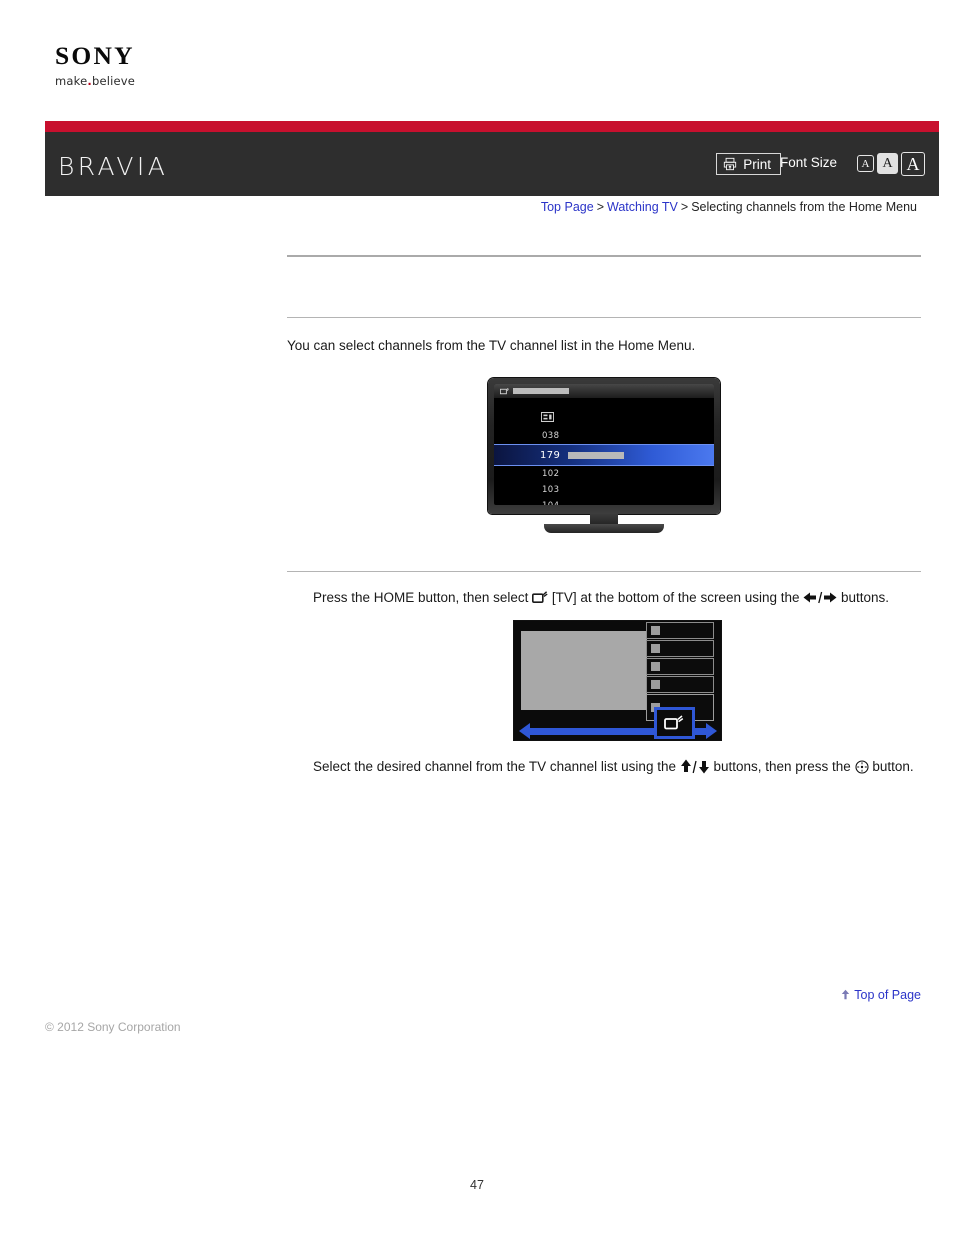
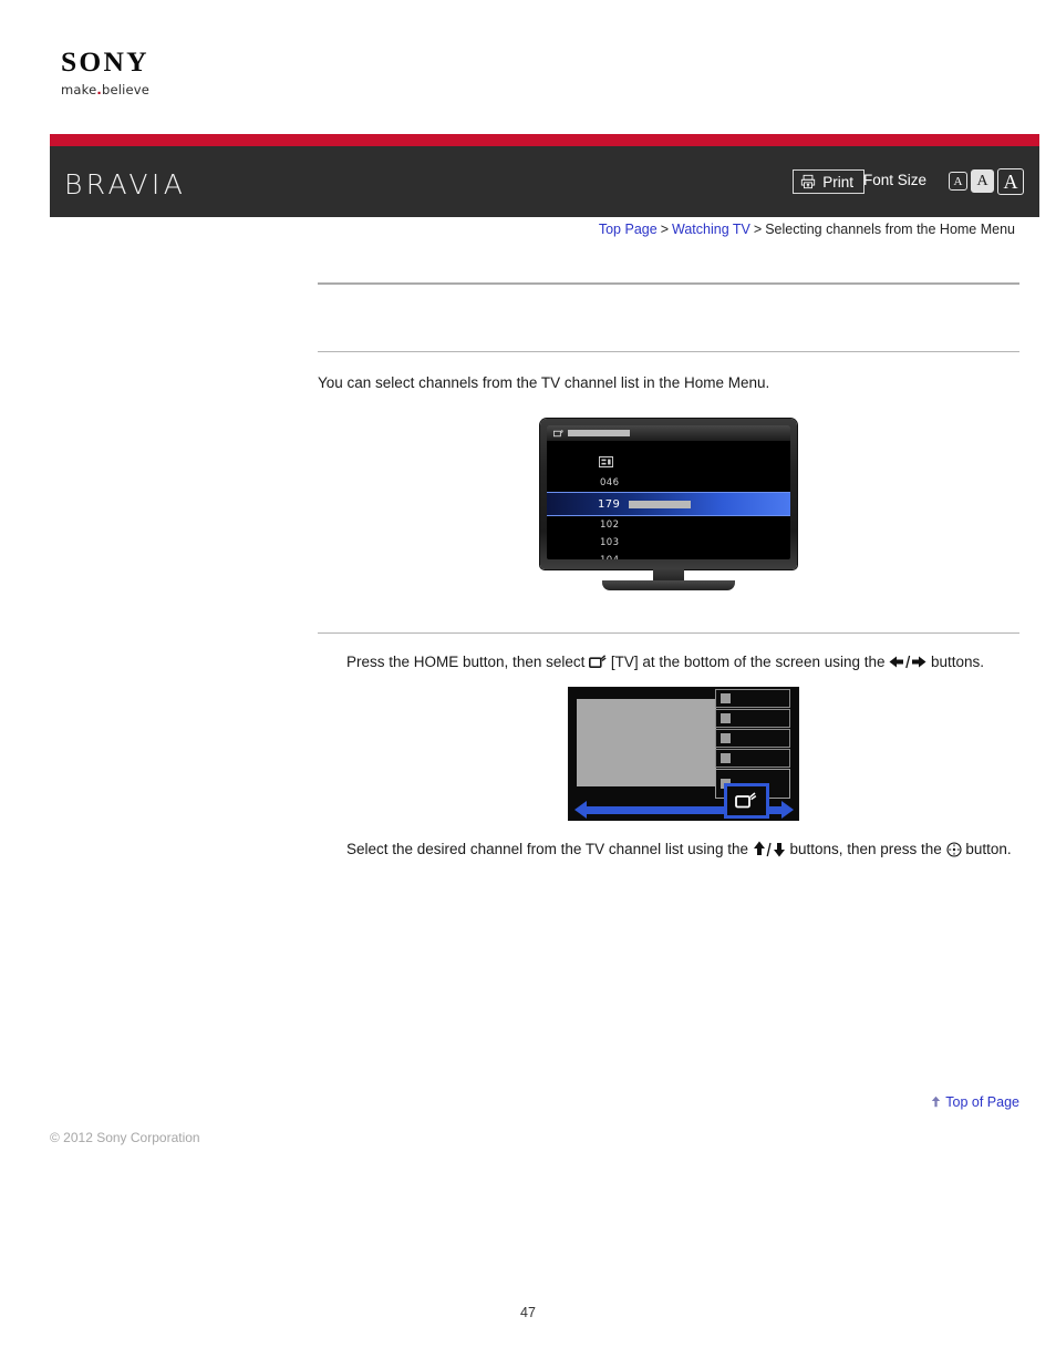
  SONY
  make.believe
  BRAVIA
  Print
  Font Size
  A
  A
  A
  Top Page > Watching TV > Selecting channels from the Home Menu
  You can select channels from the TV channel list in the Home Menu.
- 038
+ 046
  179
  102
  103
  Press the HOME button, then select [TV] at the bottom of the screen using the buttons.
  Select the desired channel from the TV channel list using the buttons, then press the button.
  Top of Page
  © 2012 Sony Corporation
  47
